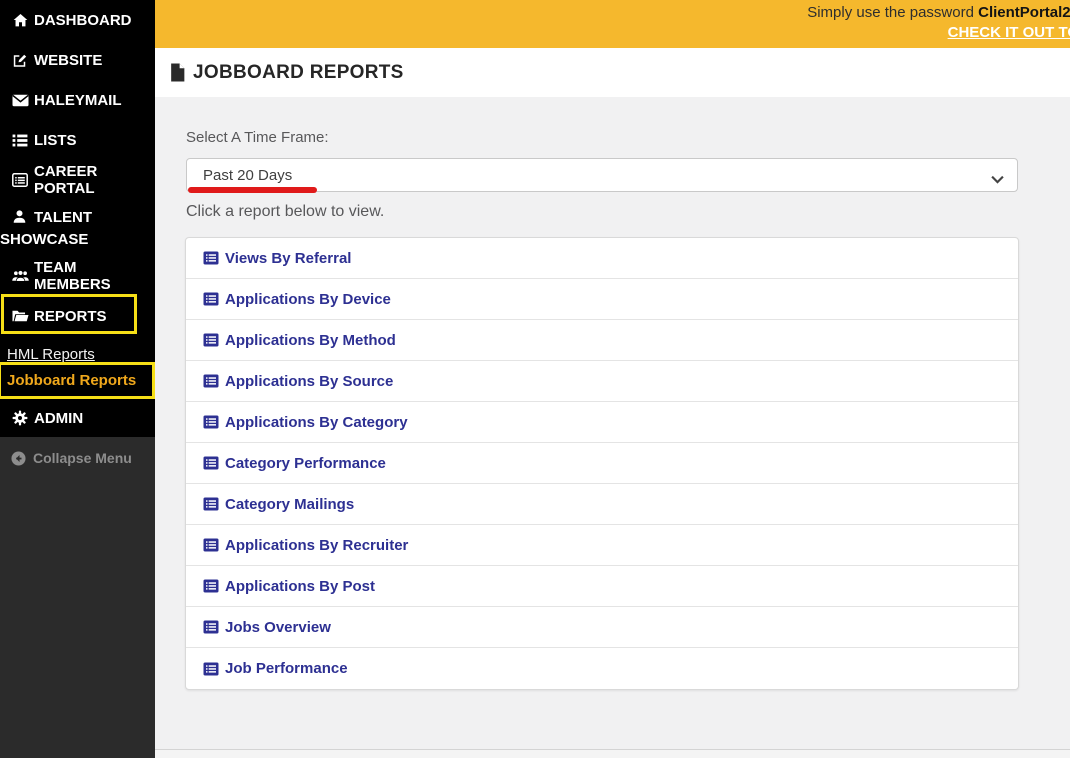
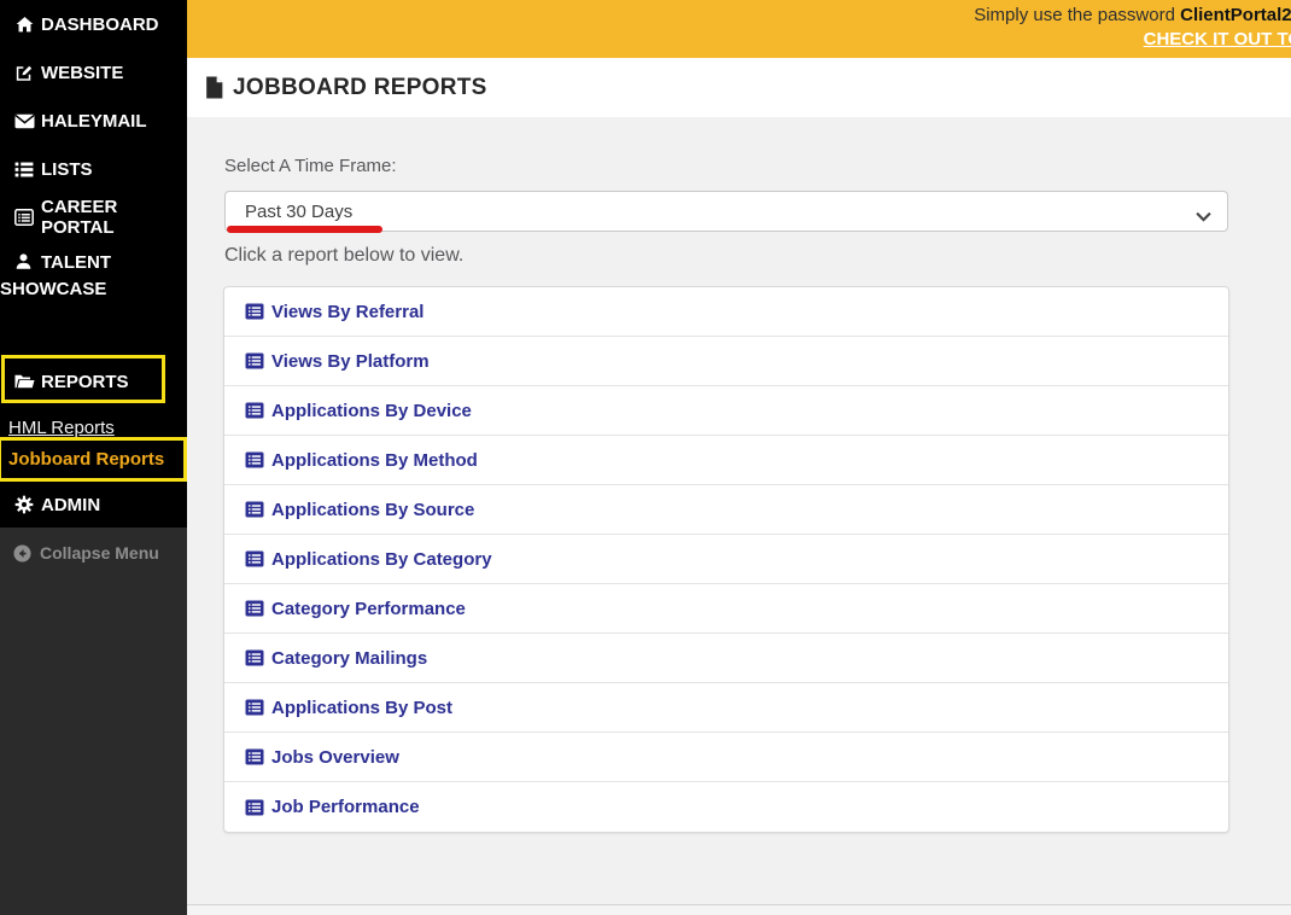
  DASHBOARD
  WEBSITE
  HALEYMAIL
  LISTS
  CAREER PORTAL
  TALENT SHOWCASE
- TEAM MEMBERS
  REPORTS
  HML Reports
  Jobboard Reports
  ADMIN
  Collapse Menu
  Simply use the password ClientPortal2
  CHECK IT OUT T
  JOBBOARD REPORTS
  Select A Time Frame:
- Past 20 Days
+ Past 30 Days
  Click a report below to view.
  Views By Referral
+ Views By Platform
  Applications By Device
  Applications By Method
  Applications By Source
  Applications By Category
  Category Performance
  Category Mailings
- Applications By Recruiter
  Applications By Post
  Jobs Overview
  Job Performance
